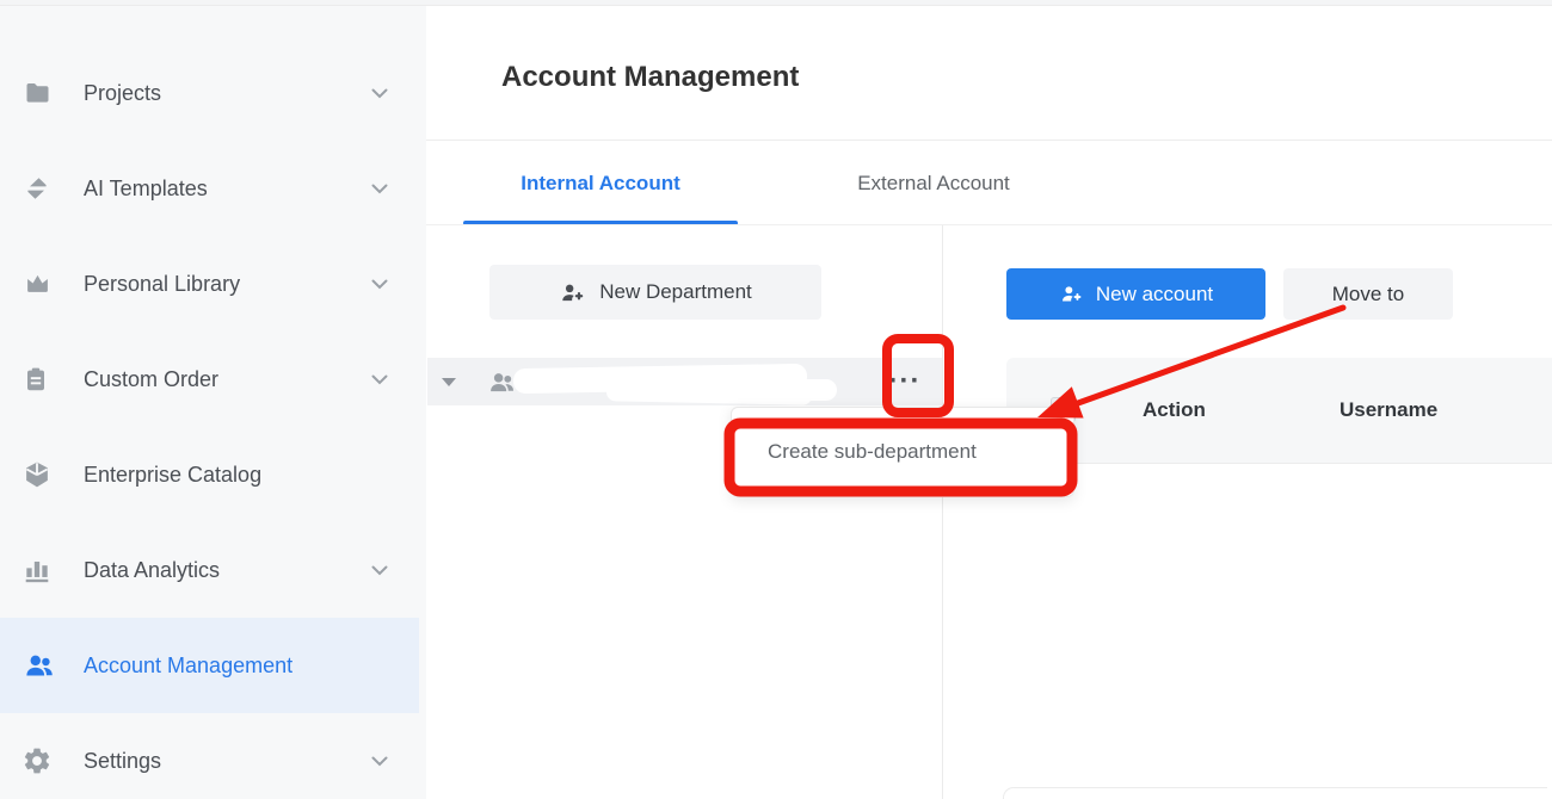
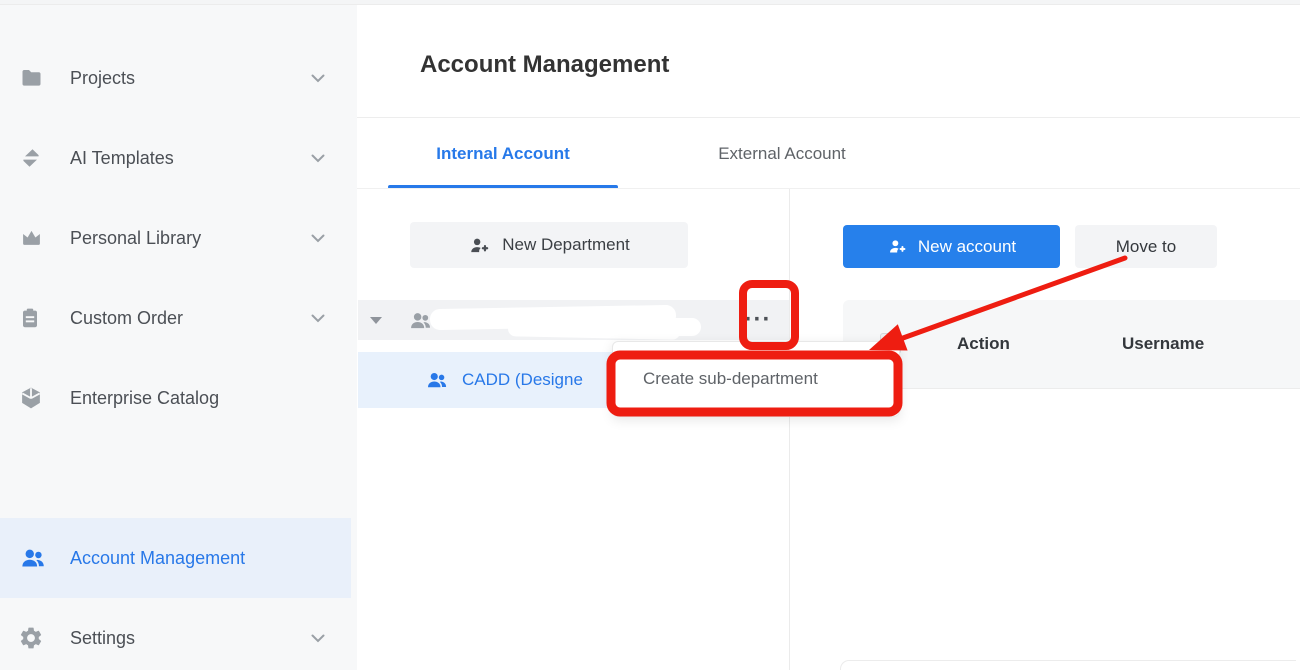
  Projects
  AI Templates
  Personal Library
  Custom Order
  Enterprise Catalog
- Data Analytics
  Account Management
  Settings
  Account Management
  Internal Account
  External Account
  New Department
  ···
+ CADD (Designe
  Create sub-department
  New account
  Move to
  Action
  Username
